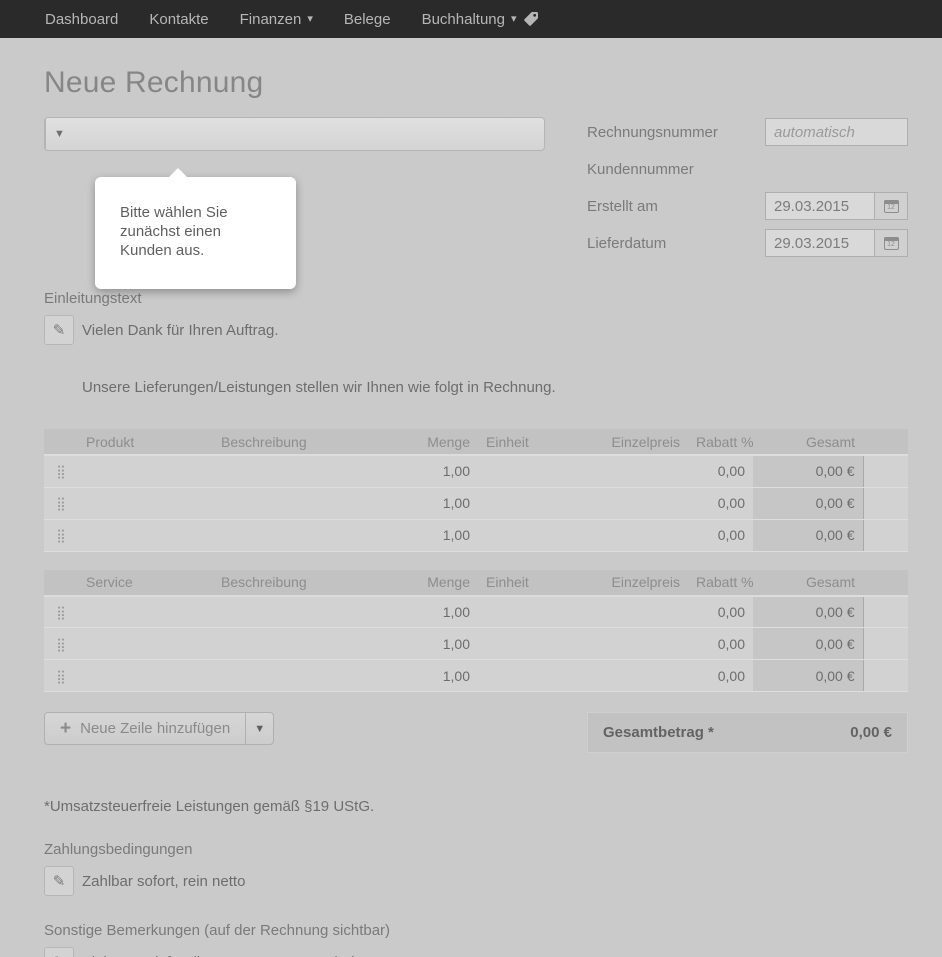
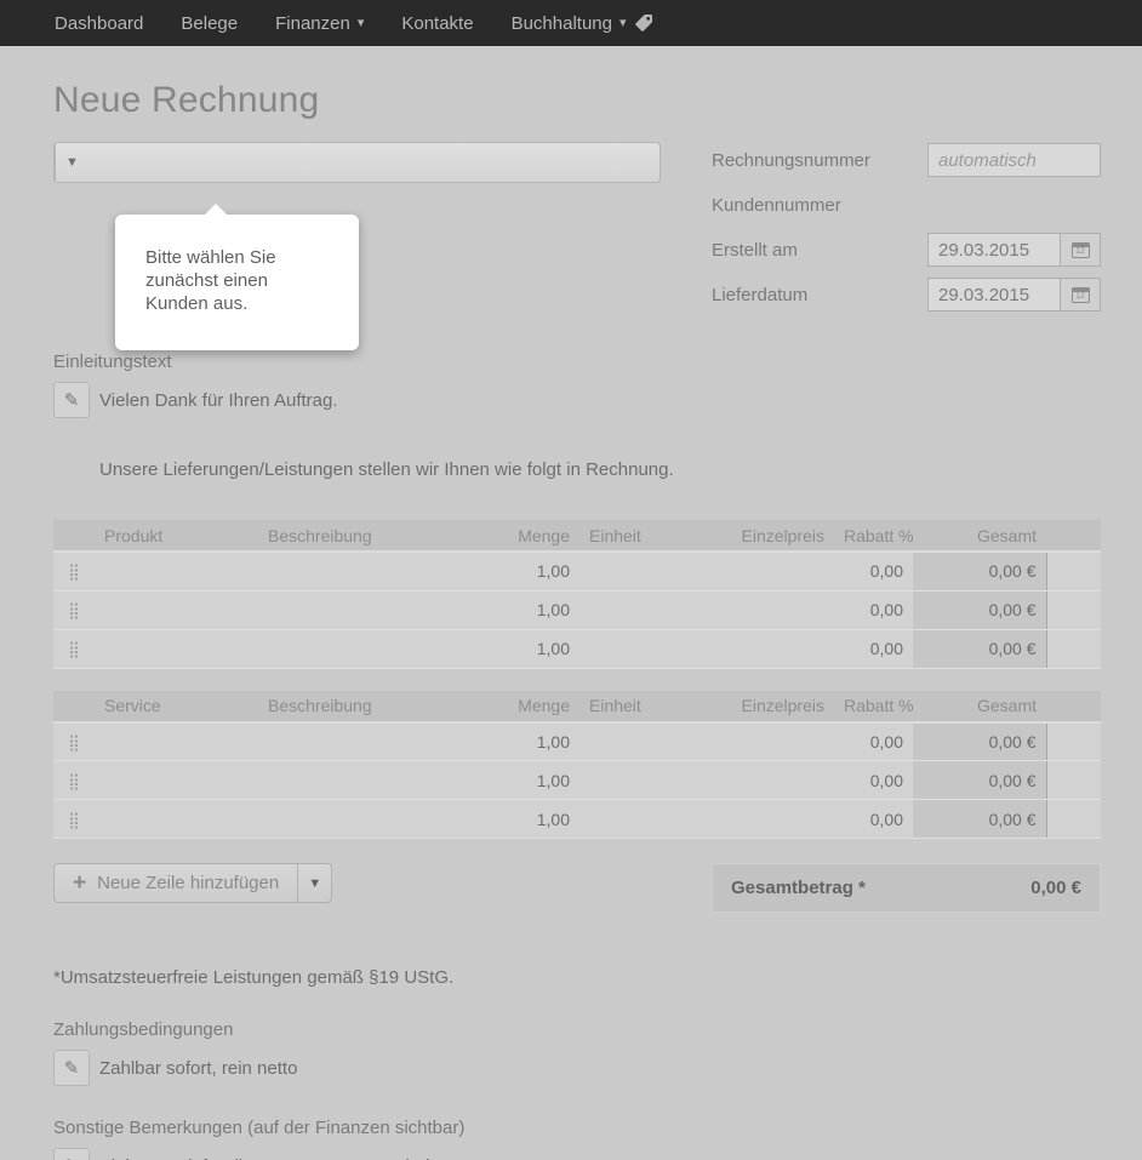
  Dashboard
- Kontakte
+ Belege
  Finanzen
  ▾
- Belege
+ Kontakte
  Buchhaltung
  ▾
  Neue Rechnung
  ▼
  Rechnungsnummer
  automatisch
  Kundennummer
  Erstellt am
  29.03.2015
  Lieferdatum
  29.03.2015
  Bitte wählen Sie zunächst einen Kunden aus.
  Einleitungstext
  ✎
  Vielen Dank für Ihren Auftrag.
  Unsere Lieferungen/Leistungen stellen wir Ihnen wie folgt in Rechnung.
  	Produkt	Beschreibung	Menge	Einheit	Einzelpreis	Rabatt %	Gesamt
  ⣿			1,00			0,00	0,00 €
  ⣿			1,00			0,00	0,00 €
  ⣿			1,00			0,00	0,00 €
  	Service	Beschreibung	Menge	Einheit	Einzelpreis	Rabatt %	Gesamt
  ⣿			1,00			0,00	0,00 €
  ⣿			1,00			0,00	0,00 €
  ⣿			1,00			0,00	0,00 €
  +
  Neue Zeile hinzufügen
  ▼
  Gesamtbetrag *
  0,00 €
  *Umsatzsteuerfreie Leistungen gemäß §19 UStG.
  Zahlungsbedingungen
  ✎
  Zahlbar sofort, rein netto
- Sonstige Bemerkungen (auf der Rechnung sichtbar)
+ Sonstige Bemerkungen (auf der Finanzen sichtbar)
